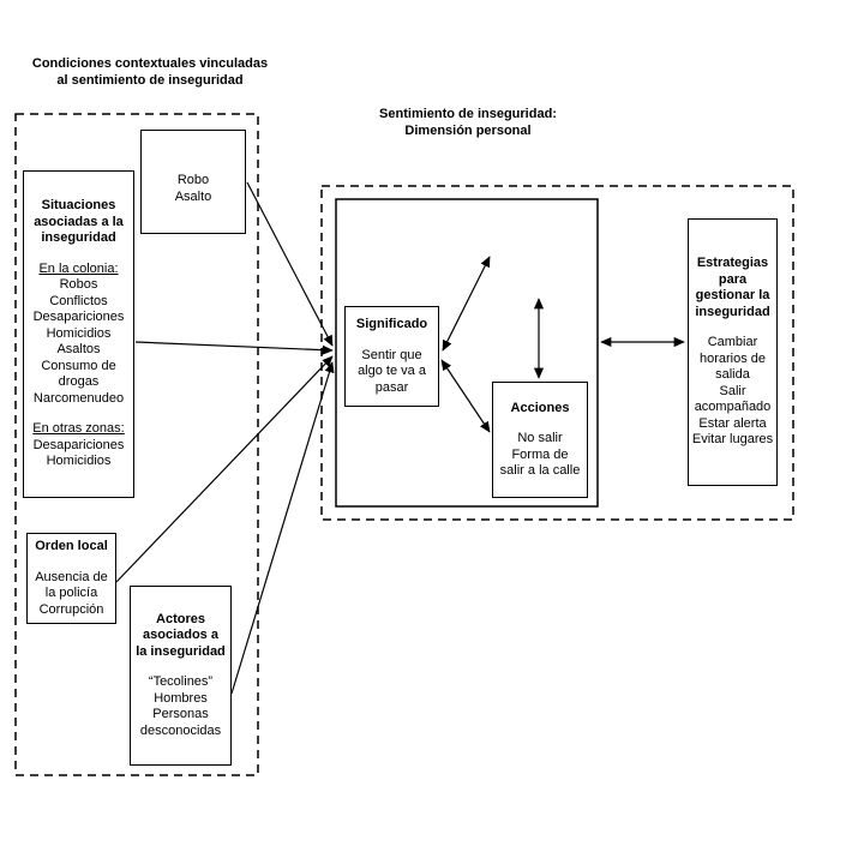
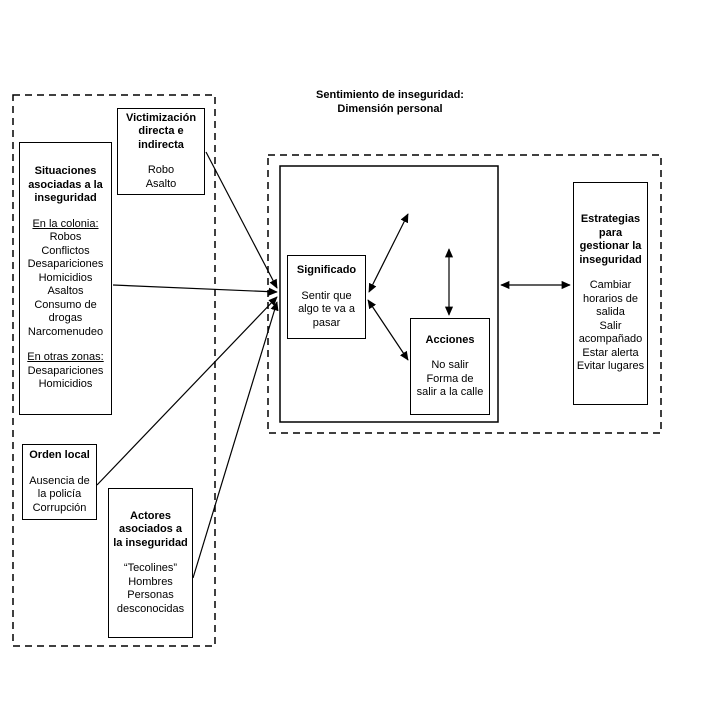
- Condiciones contextuales vinculadas
- al sentimiento de inseguridad
  Sentimiento de inseguridad:
  Dimensión personal
+ Victimización
+ directa e
+ indirecta
  Robo
  Asalto
  Situaciones
  asociadas a la
  inseguridad
  En la colonia:
  Robos
  Conflictos
  Desapariciones
  Homicidios
  Asaltos
  Consumo de
  drogas
  Narcomenudeo
  En otras zonas:
  Desapariciones
  Homicidios
  Orden local
  Ausencia de
  la policía
  Corrupción
  Actores
  asociados a
  la inseguridad
  “Tecolines”
  Hombres
  Personas
  desconocidas
  Significado
  Sentir que
  algo te va a
  pasar
  Acciones
  No salir
  Forma de
  salir a la calle
  Estrategias
  para
  gestionar la
  inseguridad
  Cambiar
  horarios de
  salida
  Salir
  acompañado
  Estar alerta
  Evitar lugares
